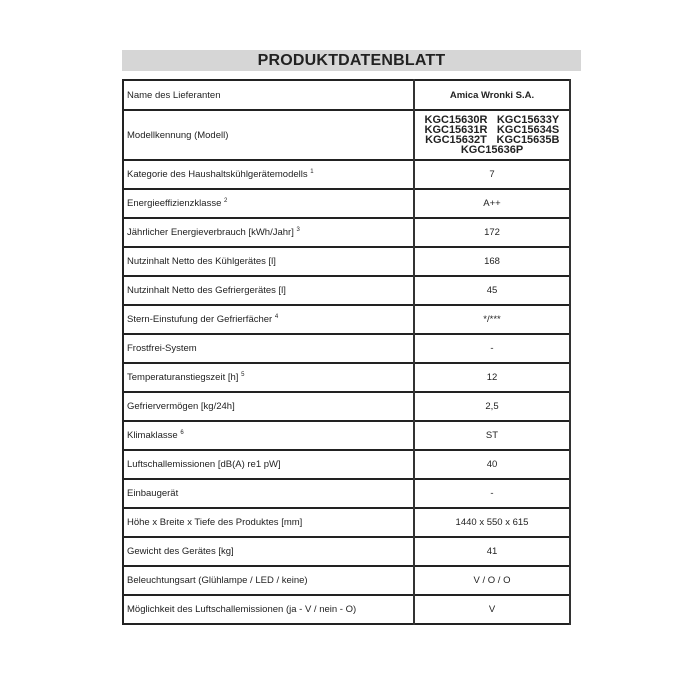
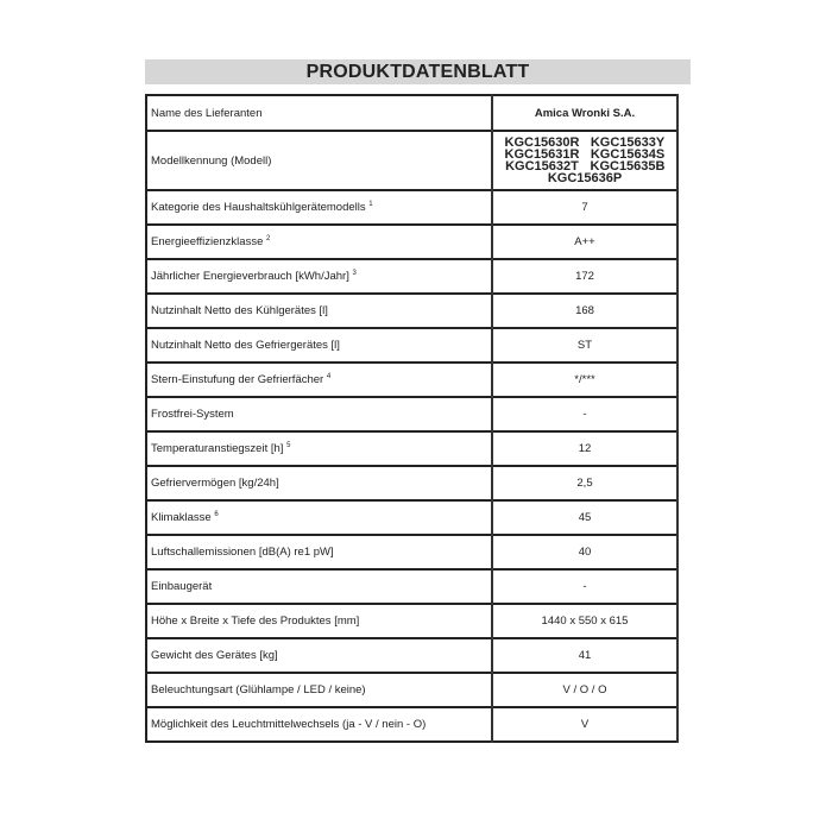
  PRODUKTDATENBLATT
  Name des Lieferanten	Amica Wronki S.A.
  Modellkennung (Modell)	KGC15630R KGC15633Y KGC15631R KGC15634S KGC15632T KGC15635B KGC15636P
  Kategorie des Haushaltskühlgerätemodells	7
  Energieeffizienzklasse	A++
  Jährlicher Energieverbrauch [kWh/Jahr]	172
  Nutzinhalt Netto des Kühlgerätes [l]	168
- Nutzinhalt Netto des Gefriergerätes [l]	45
+ Nutzinhalt Netto des Gefriergerätes [l]	ST
  Stern-Einstufung der Gefrierfächer	*/***
  Frostfrei-System	-
  Temperaturanstiegszeit [h]	12
  Gefriervermögen [kg/24h]	2,5
- Klimaklasse	ST
+ Klimaklasse	45
  Luftschallemissionen [dB(A) re1 pW]	40
  Einbaugerät	-
  Höhe x Breite x Tiefe des Produktes [mm]	1440 x 550 x 615
  Gewicht des Gerätes [kg]	41
  Beleuchtungsart (Glühlampe / LED / keine)	V / O / O
- Möglichkeit des Luftschallemissionen (ja - V / nein - O)	V
+ Möglichkeit des Leuchtmittelwechsels (ja - V / nein - O)	V
